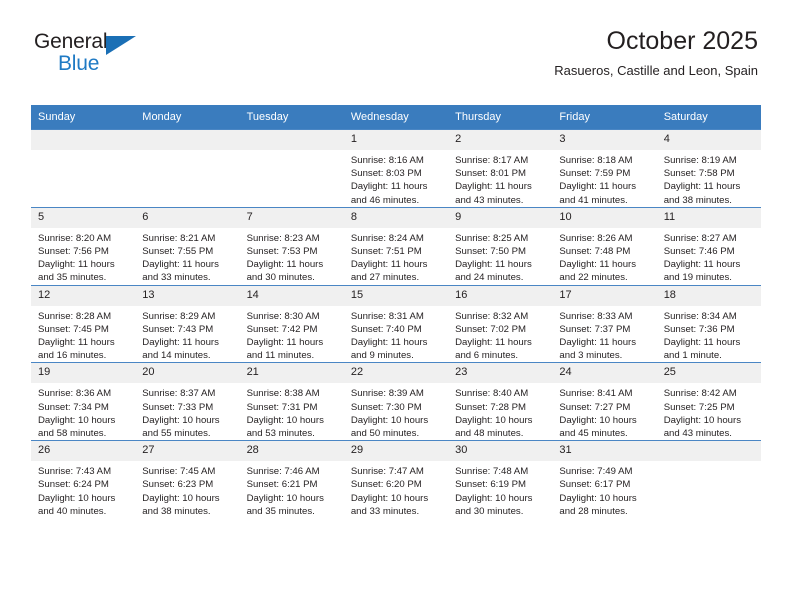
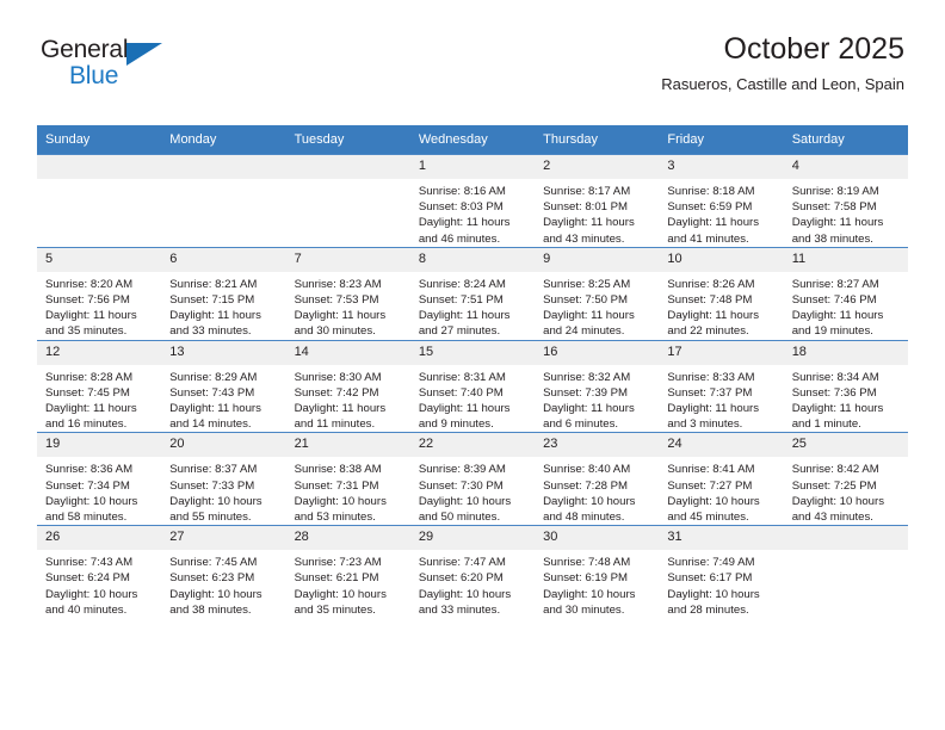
  General
  Blue
  October 2025
  Rasueros, Castille and Leon, Spain
  Sunday	Monday	Tuesday	Wednesday	Thursday	Friday	Saturday
- 			1Sunrise: 8:16 AMSunset: 8:03 PMDaylight: 11 hoursand 46 minutes.	2Sunrise: 8:17 AMSunset: 8:01 PMDaylight: 11 hoursand 43 minutes.	3Sunrise: 8:18 AMSunset: 7:59 PMDaylight: 11 hoursand 41 minutes.	4Sunrise: 8:19 AMSunset: 7:58 PMDaylight: 11 hoursand 38 minutes.
+ 			1Sunrise: 8:16 AMSunset: 8:03 PMDaylight: 11 hoursand 46 minutes.	2Sunrise: 8:17 AMSunset: 8:01 PMDaylight: 11 hoursand 43 minutes.	3Sunrise: 8:18 AMSunset: 6:59 PMDaylight: 11 hoursand 41 minutes.	4Sunrise: 8:19 AMSunset: 7:58 PMDaylight: 11 hoursand 38 minutes.
- 5Sunrise: 8:20 AMSunset: 7:56 PMDaylight: 11 hoursand 35 minutes.	6Sunrise: 8:21 AMSunset: 7:55 PMDaylight: 11 hoursand 33 minutes.	7Sunrise: 8:23 AMSunset: 7:53 PMDaylight: 11 hoursand 30 minutes.	8Sunrise: 8:24 AMSunset: 7:51 PMDaylight: 11 hoursand 27 minutes.	9Sunrise: 8:25 AMSunset: 7:50 PMDaylight: 11 hoursand 24 minutes.	10Sunrise: 8:26 AMSunset: 7:48 PMDaylight: 11 hoursand 22 minutes.	11Sunrise: 8:27 AMSunset: 7:46 PMDaylight: 11 hoursand 19 minutes.
+ 5Sunrise: 8:20 AMSunset: 7:56 PMDaylight: 11 hoursand 35 minutes.	6Sunrise: 8:21 AMSunset: 7:15 PMDaylight: 11 hoursand 33 minutes.	7Sunrise: 8:23 AMSunset: 7:53 PMDaylight: 11 hoursand 30 minutes.	8Sunrise: 8:24 AMSunset: 7:51 PMDaylight: 11 hoursand 27 minutes.	9Sunrise: 8:25 AMSunset: 7:50 PMDaylight: 11 hoursand 24 minutes.	10Sunrise: 8:26 AMSunset: 7:48 PMDaylight: 11 hoursand 22 minutes.	11Sunrise: 8:27 AMSunset: 7:46 PMDaylight: 11 hoursand 19 minutes.
- 12Sunrise: 8:28 AMSunset: 7:45 PMDaylight: 11 hoursand 16 minutes.	13Sunrise: 8:29 AMSunset: 7:43 PMDaylight: 11 hoursand 14 minutes.	14Sunrise: 8:30 AMSunset: 7:42 PMDaylight: 11 hoursand 11 minutes.	15Sunrise: 8:31 AMSunset: 7:40 PMDaylight: 11 hoursand 9 minutes.	16Sunrise: 8:32 AMSunset: 7:02 PMDaylight: 11 hoursand 6 minutes.	17Sunrise: 8:33 AMSunset: 7:37 PMDaylight: 11 hoursand 3 minutes.	18Sunrise: 8:34 AMSunset: 7:36 PMDaylight: 11 hoursand 1 minute.
+ 12Sunrise: 8:28 AMSunset: 7:45 PMDaylight: 11 hoursand 16 minutes.	13Sunrise: 8:29 AMSunset: 7:43 PMDaylight: 11 hoursand 14 minutes.	14Sunrise: 8:30 AMSunset: 7:42 PMDaylight: 11 hoursand 11 minutes.	15Sunrise: 8:31 AMSunset: 7:40 PMDaylight: 11 hoursand 9 minutes.	16Sunrise: 8:32 AMSunset: 7:39 PMDaylight: 11 hoursand 6 minutes.	17Sunrise: 8:33 AMSunset: 7:37 PMDaylight: 11 hoursand 3 minutes.	18Sunrise: 8:34 AMSunset: 7:36 PMDaylight: 11 hoursand 1 minute.
  19Sunrise: 8:36 AMSunset: 7:34 PMDaylight: 10 hoursand 58 minutes.	20Sunrise: 8:37 AMSunset: 7:33 PMDaylight: 10 hoursand 55 minutes.	21Sunrise: 8:38 AMSunset: 7:31 PMDaylight: 10 hoursand 53 minutes.	22Sunrise: 8:39 AMSunset: 7:30 PMDaylight: 10 hoursand 50 minutes.	23Sunrise: 8:40 AMSunset: 7:28 PMDaylight: 10 hoursand 48 minutes.	24Sunrise: 8:41 AMSunset: 7:27 PMDaylight: 10 hoursand 45 minutes.	25Sunrise: 8:42 AMSunset: 7:25 PMDaylight: 10 hoursand 43 minutes.
- 26Sunrise: 7:43 AMSunset: 6:24 PMDaylight: 10 hoursand 40 minutes.	27Sunrise: 7:45 AMSunset: 6:23 PMDaylight: 10 hoursand 38 minutes.	28Sunrise: 7:46 AMSunset: 6:21 PMDaylight: 10 hoursand 35 minutes.	29Sunrise: 7:47 AMSunset: 6:20 PMDaylight: 10 hoursand 33 minutes.	30Sunrise: 7:48 AMSunset: 6:19 PMDaylight: 10 hoursand 30 minutes.	31Sunrise: 7:49 AMSunset: 6:17 PMDaylight: 10 hoursand 28 minutes.
+ 26Sunrise: 7:43 AMSunset: 6:24 PMDaylight: 10 hoursand 40 minutes.	27Sunrise: 7:45 AMSunset: 6:23 PMDaylight: 10 hoursand 38 minutes.	28Sunrise: 7:23 AMSunset: 6:21 PMDaylight: 10 hoursand 35 minutes.	29Sunrise: 7:47 AMSunset: 6:20 PMDaylight: 10 hoursand 33 minutes.	30Sunrise: 7:48 AMSunset: 6:19 PMDaylight: 10 hoursand 30 minutes.	31Sunrise: 7:49 AMSunset: 6:17 PMDaylight: 10 hoursand 28 minutes.
